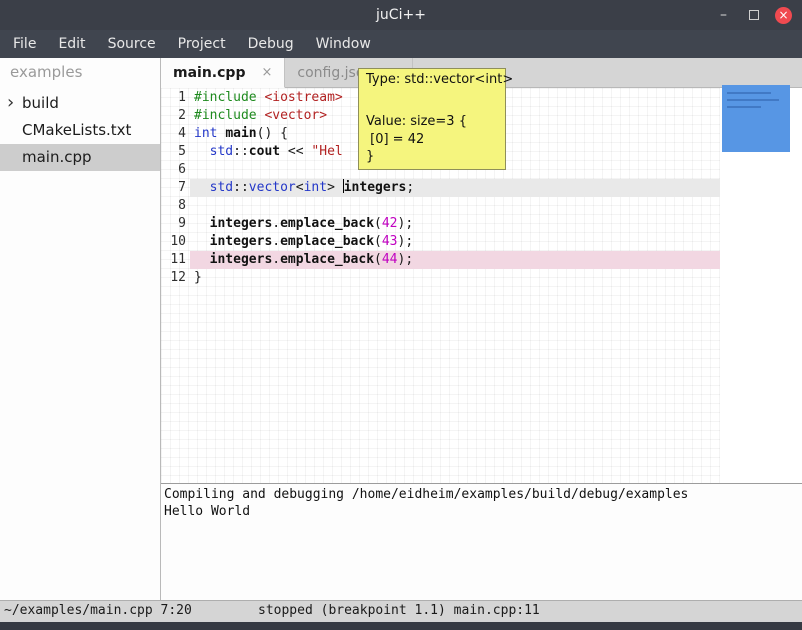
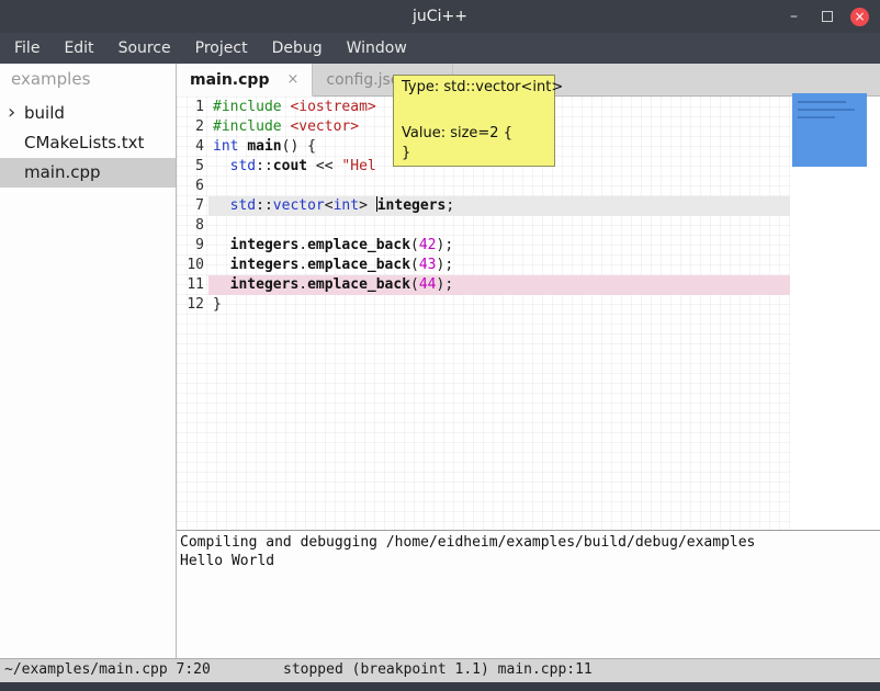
  juCi++
  –
  ×
  File
  Edit
  Source
  Project
  Debug
  Window
  examples
  ›
  build
  CMakeLists.txt
  main.cpp
  main.cpp
  ×
  config.js
  1
  #include <iostream>
  2
  #include <vector>
  4
  int main() {
  5
  std::cout << "Hel
  6
  7
  std::vector<int> integers;
  8
  9
  integers.emplace_back(42);
  10
  integers.emplace_back(43);
  11
  integers.emplace_back(44);
  12
  }
  Type: std::vector<int>
- Value: size=3 {
+ Value: size=2 {
- [0] = 42
  }
  Compiling and debugging /home/eidheim/examples/build/debug/examples
  Hello World
  ~/examples/main.cpp 7:20
  stopped (breakpoint 1.1) main.cpp:11
